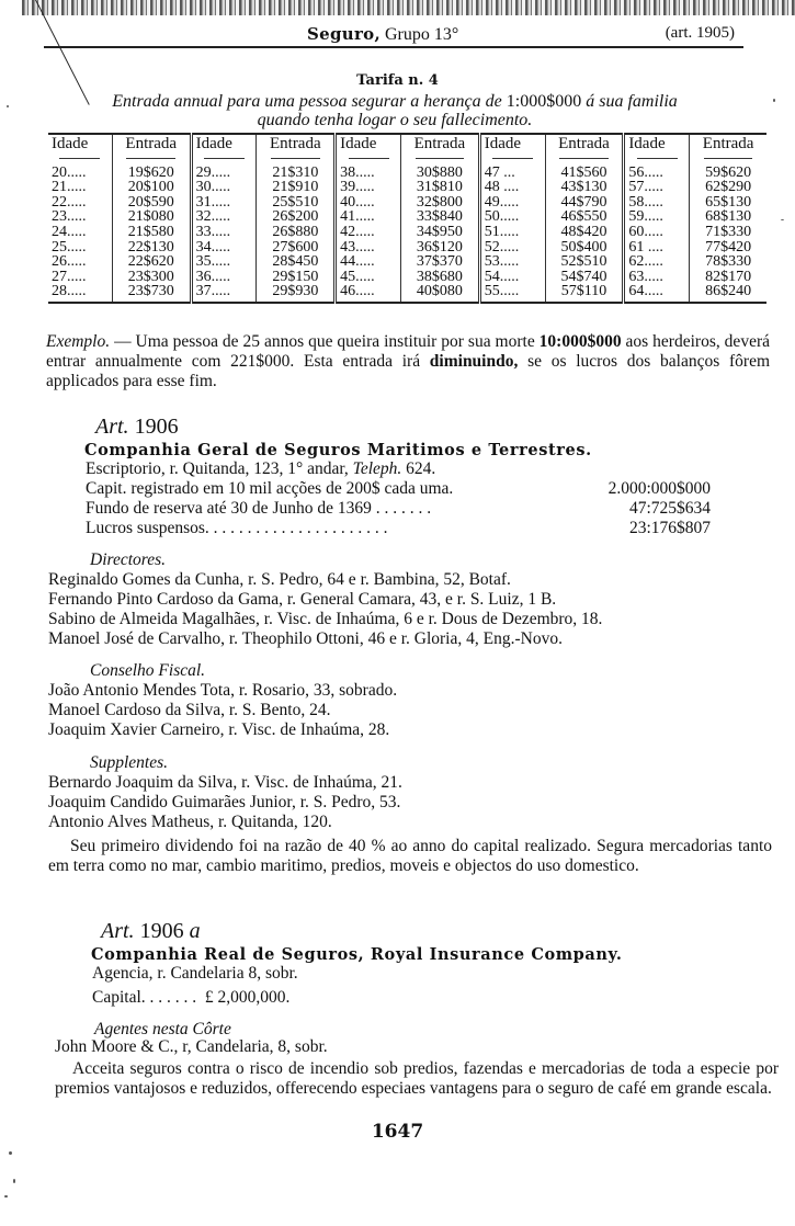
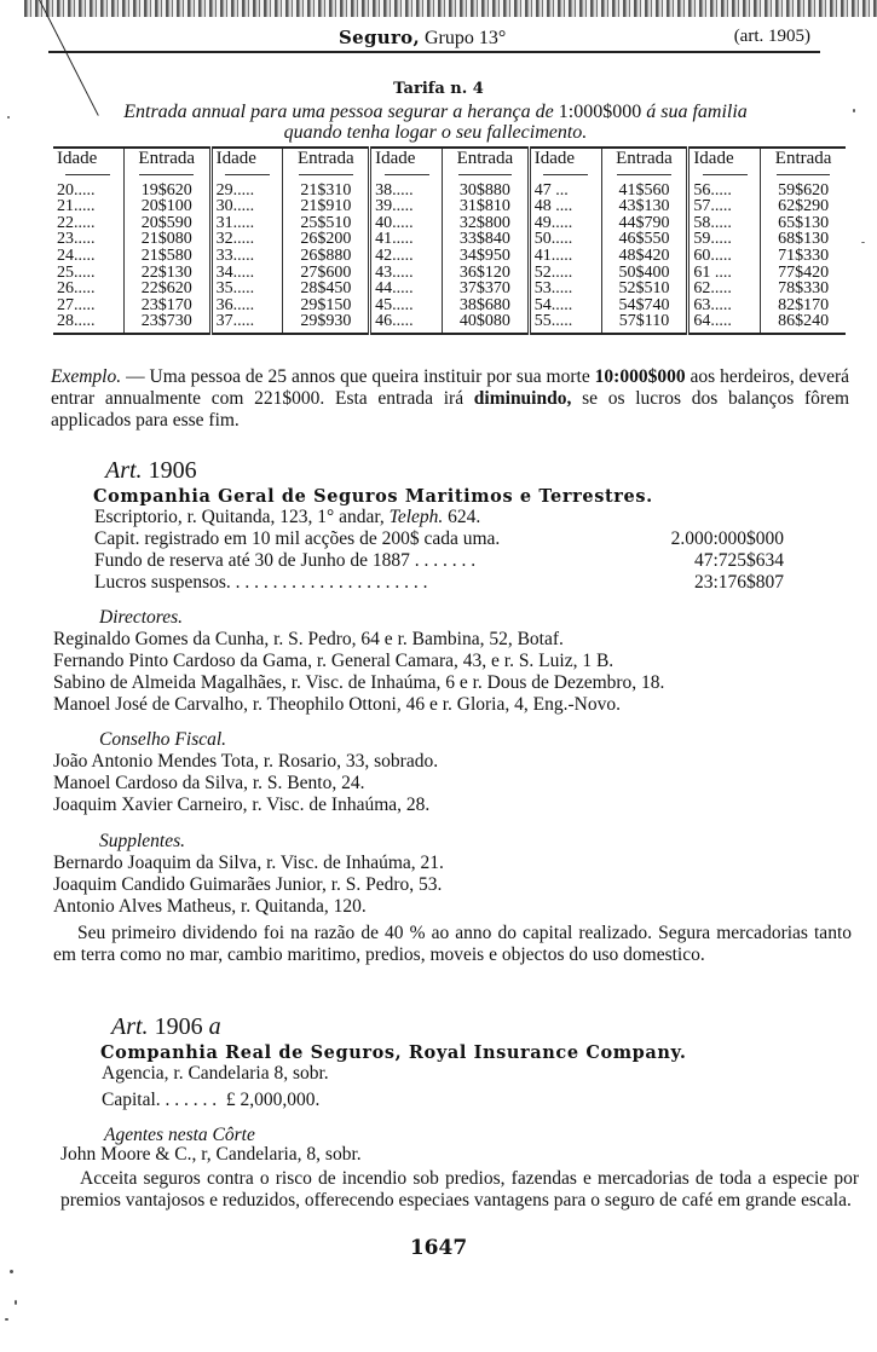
  Seguro, Grupo 13°
  (art. 1905)
  Tarifa n. 4
  Entrada annual para uma pessoa segurar a herança de 1:000$000 á sua familia
  quando tenha logar o seu fallecimento.
  Idade	Entrada	Idade	Entrada	Idade	Entrada	Idade	Entrada	Idade	Entrada
  20.....	19$620	29.....	21$310	38.....	30$880	47 ...	41$560	56.....	59$620
  21.....	20$100	30.....	21$910	39.....	31$810	48 ....	43$130	57.....	62$290
  22.....	20$590	31.....	25$510	40.....	32$800	49.....	44$790	58.....	65$130
  23.....	21$080	32.....	26$200	41.....	33$840	50.....	46$550	59.....	68$130
- 24.....	21$580	33.....	26$880	42.....	34$950	51.....	48$420	60.....	71$330
+ 24.....	21$580	33.....	26$880	42.....	34$950	41.....	48$420	60.....	71$330
  25.....	22$130	34.....	27$600	43.....	36$120	52.....	50$400	61 ....	77$420
  26.....	22$620	35.....	28$450	44.....	37$370	53.....	52$510	62.....	78$330
- 27.....	23$300	36.....	29$150	45.....	38$680	54.....	54$740	63.....	82$170
+ 27.....	23$170	36.....	29$150	45.....	38$680	54.....	54$740	63.....	82$170
  28.....	23$730	37.....	29$930	46.....	40$080	55.....	57$110	64.....	86$240
  Exemplo. — Uma pessoa de 25 annos que queira instituir por sua morte 10:000$000 aos herdeiros, deverá entrar annualmente com 221$000. Esta entrada irá diminuindo, se os lucros dos balanços fôrem applicados para esse fim.
  Art. 1906
  Companhia Geral de Seguros Maritimos e Terrestres.
  Escriptorio, r. Quitanda, 123, 1° andar, Teleph. 624.
  Capit. registrado em 10 mil acções de 200$ cada uma.
  2.000:000$000
- Fundo de reserva até 30 de Junho de 1369 . . . . . . .
+ Fundo de reserva até 30 de Junho de 1887 . . . . . . .
  47:725$634
  Lucros suspensos. . . . . . . . . . . . . . . . . . . . . .
  23:176$807
  Directores.
  Reginaldo Gomes da Cunha, r. S. Pedro, 64 e r. Bambina, 52, Botaf.
  Fernando Pinto Cardoso da Gama, r. General Camara, 43, e r. S. Luiz, 1 B.
  Sabino de Almeida Magalhães, r. Visc. de Inhaúma, 6 e r. Dous de Dezembro, 18.
  Manoel José de Carvalho, r. Theophilo Ottoni, 46 e r. Gloria, 4, Eng.-Novo.
  Conselho Fiscal.
  João Antonio Mendes Tota, r. Rosario, 33, sobrado.
  Manoel Cardoso da Silva, r. S. Bento, 24.
  Joaquim Xavier Carneiro, r. Visc. de Inhaúma, 28.
  Supplentes.
  Bernardo Joaquim da Silva, r. Visc. de Inhaúma, 21.
  Joaquim Candido Guimarães Junior, r. S. Pedro, 53.
  Antonio Alves Matheus, r. Quitanda, 120.
  Seu primeiro dividendo foi na razão de 40 % ao anno do capital realizado. Segura mercadorias tanto em terra como no mar, cambio maritimo, predios, moveis e objectos do uso domestico.
  Art. 1906 a
  Companhia Real de Seguros, Royal Insurance Company.
  Agencia, r. Candelaria 8, sobr.
  Capital. . . . . . . £ 2,000,000.
  Agentes nesta Côrte
  John Moore & C., r, Candelaria, 8, sobr.
  Acceita seguros contra o risco de incendio sob predios, fazendas e mercadorias de toda a especie por premios vantajosos e reduzidos, offerecendo especiaes vantagens para o seguro de café em grande escala.
  1647
